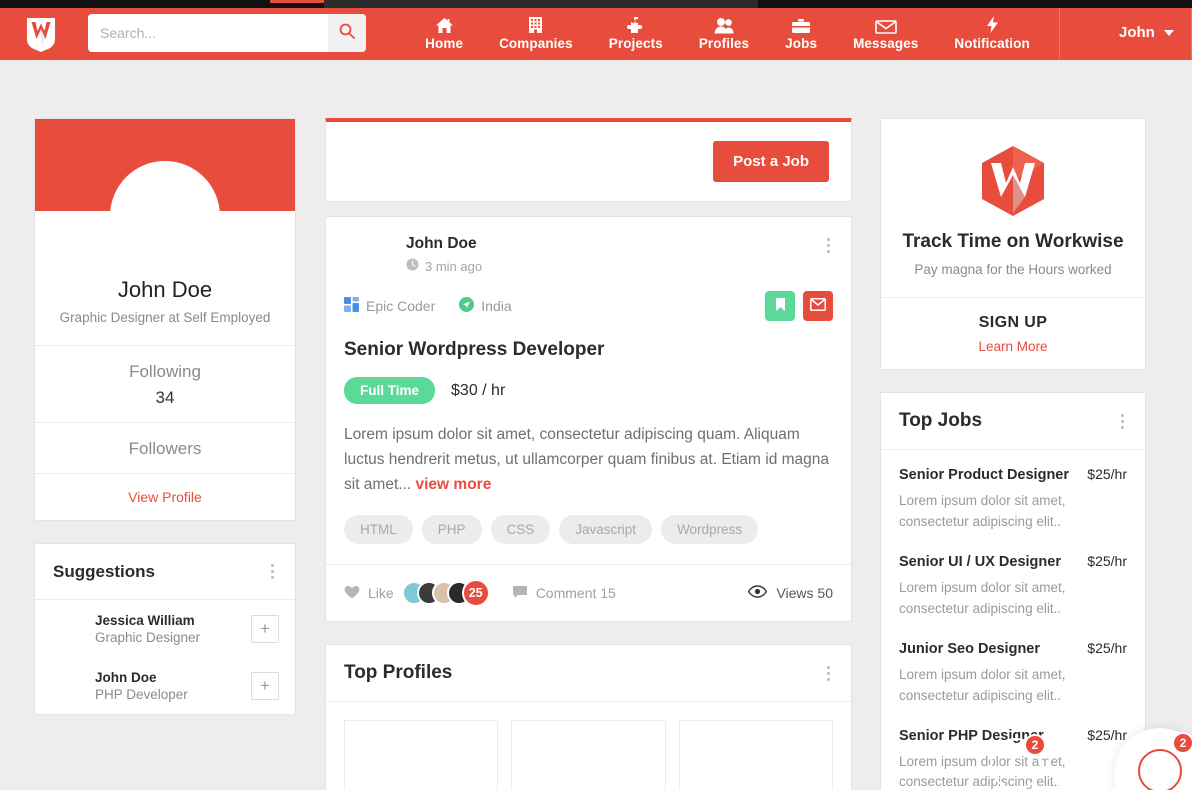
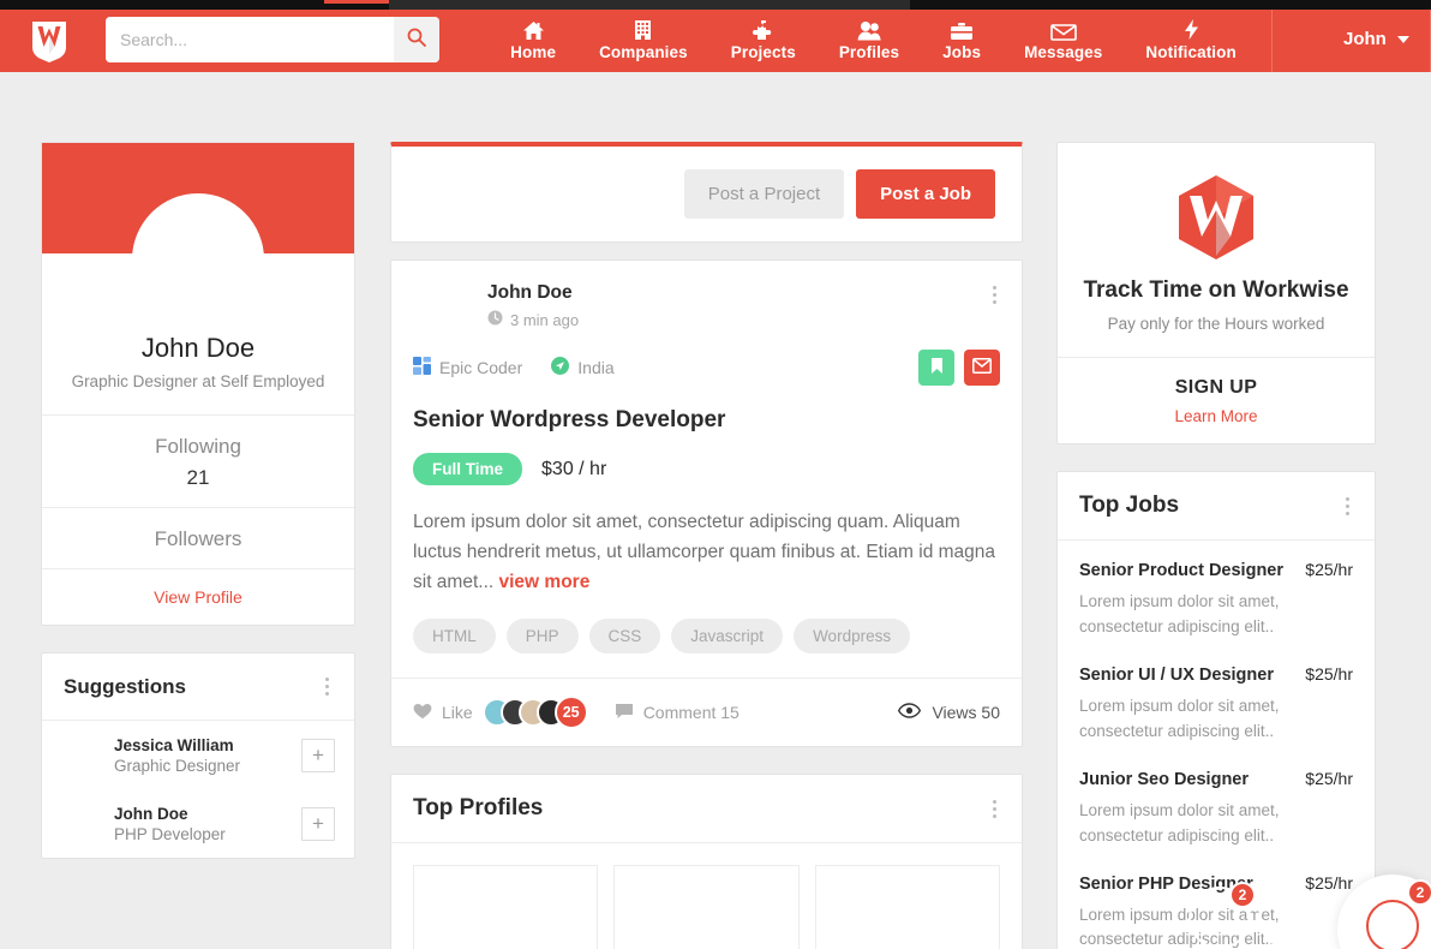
  Search...
  Home
  Companies
  Projects
  Profiles
  Jobs
  Messages
  Notification
  John
  John Doe
  Graphic Designer at Self Employed
  Following
- 34
+ 21
  Followers
  View Profile
  Suggestions
  Jessica William
  Graphic Designer
  +
  John Doe
  PHP Developer
  +
+ Post a Project
  Post a Job
  John Doe
  3 min ago
  Epic Coder
  India
  Senior Wordpress Developer
  Full Time
  $30 / hr
  Lorem ipsum dolor sit amet, consectetur adipiscing quam. Aliquam luctus hendrerit metus, ut ullamcorper quam finibus at. Etiam id magna sit amet... view more
  HTML
  PHP
  CSS
  Javascript
  Wordpress
  Like
  25
  Comment 15
  Views 50
  Top Profiles
  Track Time on Workwise
- Pay magna for the Hours worked
+ Pay only for the Hours worked
  SIGN UP
  Learn More
  Top Jobs
  Senior Product Designer
  $25/hr
  Lorem ipsum dolor sit amet, consectetur adipiscing elit..
  Senior UI / UX Designer
  $25/hr
  Lorem ipsum dolor sit amet, consectetur adipiscing elit..
  Junior Seo Designer
  $25/hr
  Lorem ipsum dolor sit amet, consectetur adipiscing elit..
  Senior PHP Design
  $25/hr
  Lorem ipsum dolor sit amet, consectetur adipiscing elit..
  2
  2
